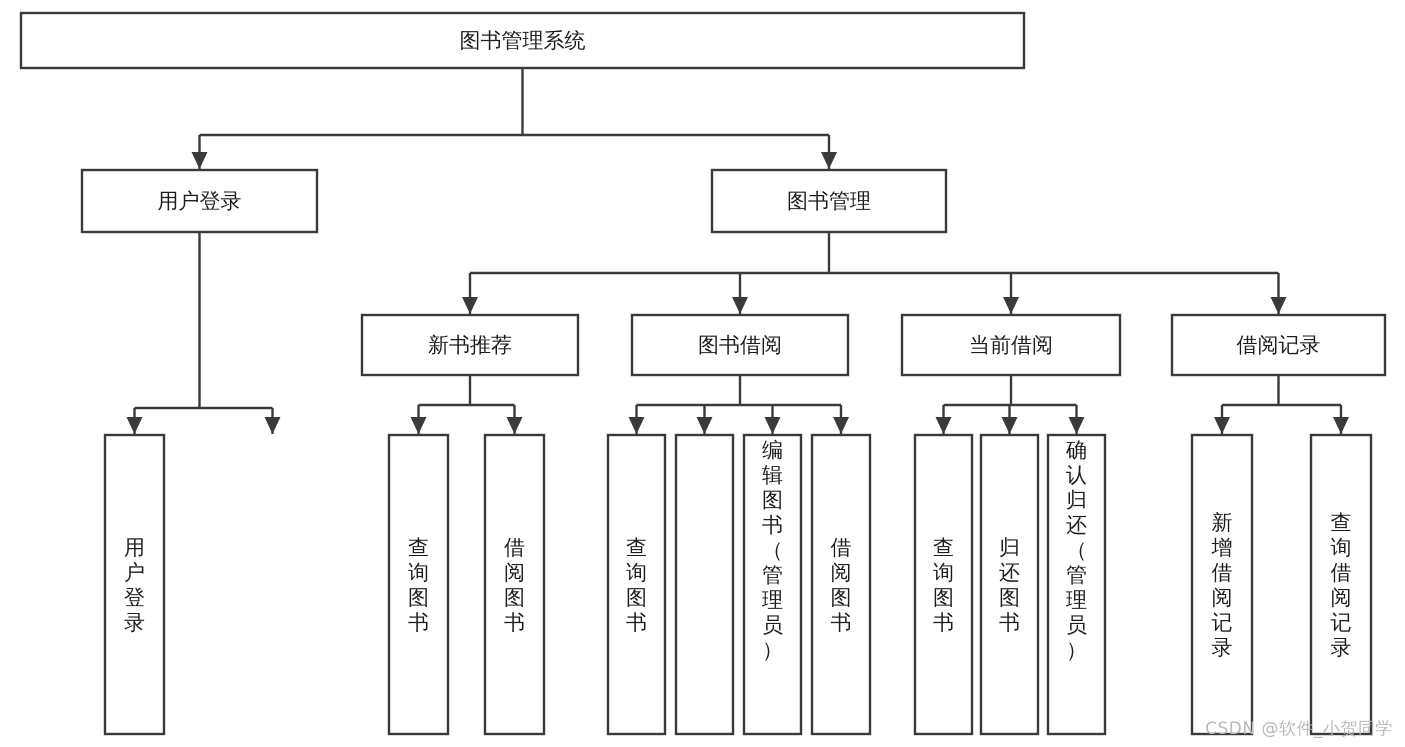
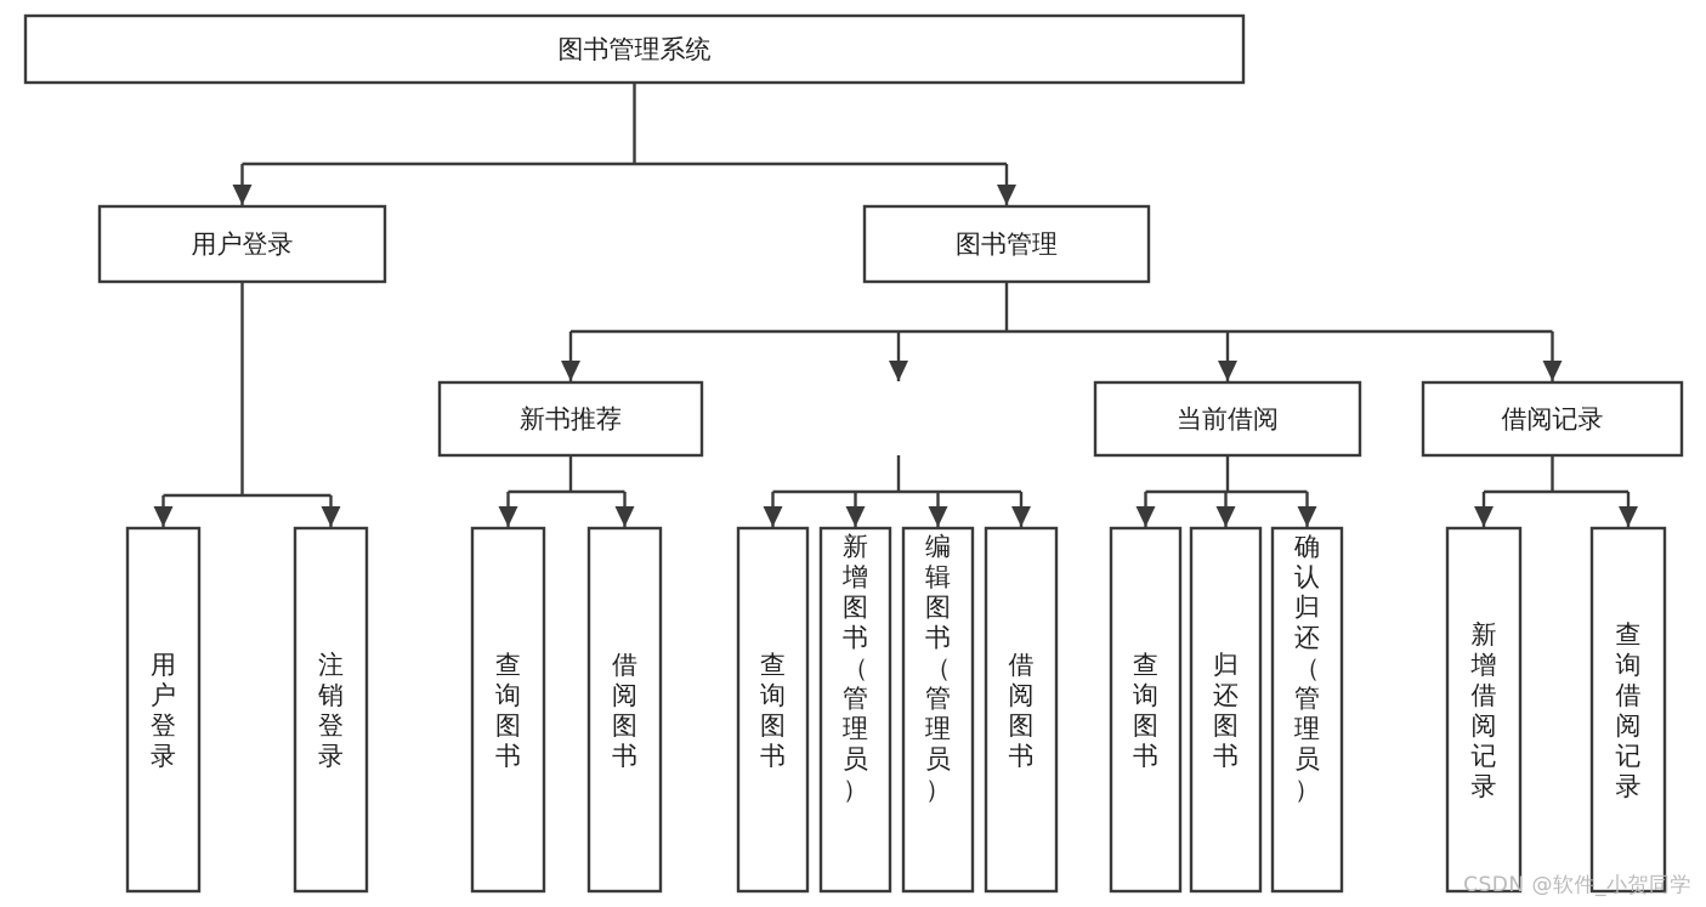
  图书管理系统
  用户登录
  图书管理
  新书推荐
- 图书借阅
  当前借阅
  借阅记录
  用户登录
+ 注销登录
  查询图书
  借阅图书
  查询图书
+ 新增图书（管理员）
  编辑图书（管理员）
  借阅图书
  查询图书
  归还图书
  确认归还（管理员）
  新增借阅记录
  查询借阅记录
  CSDN @软件_小贺同学
